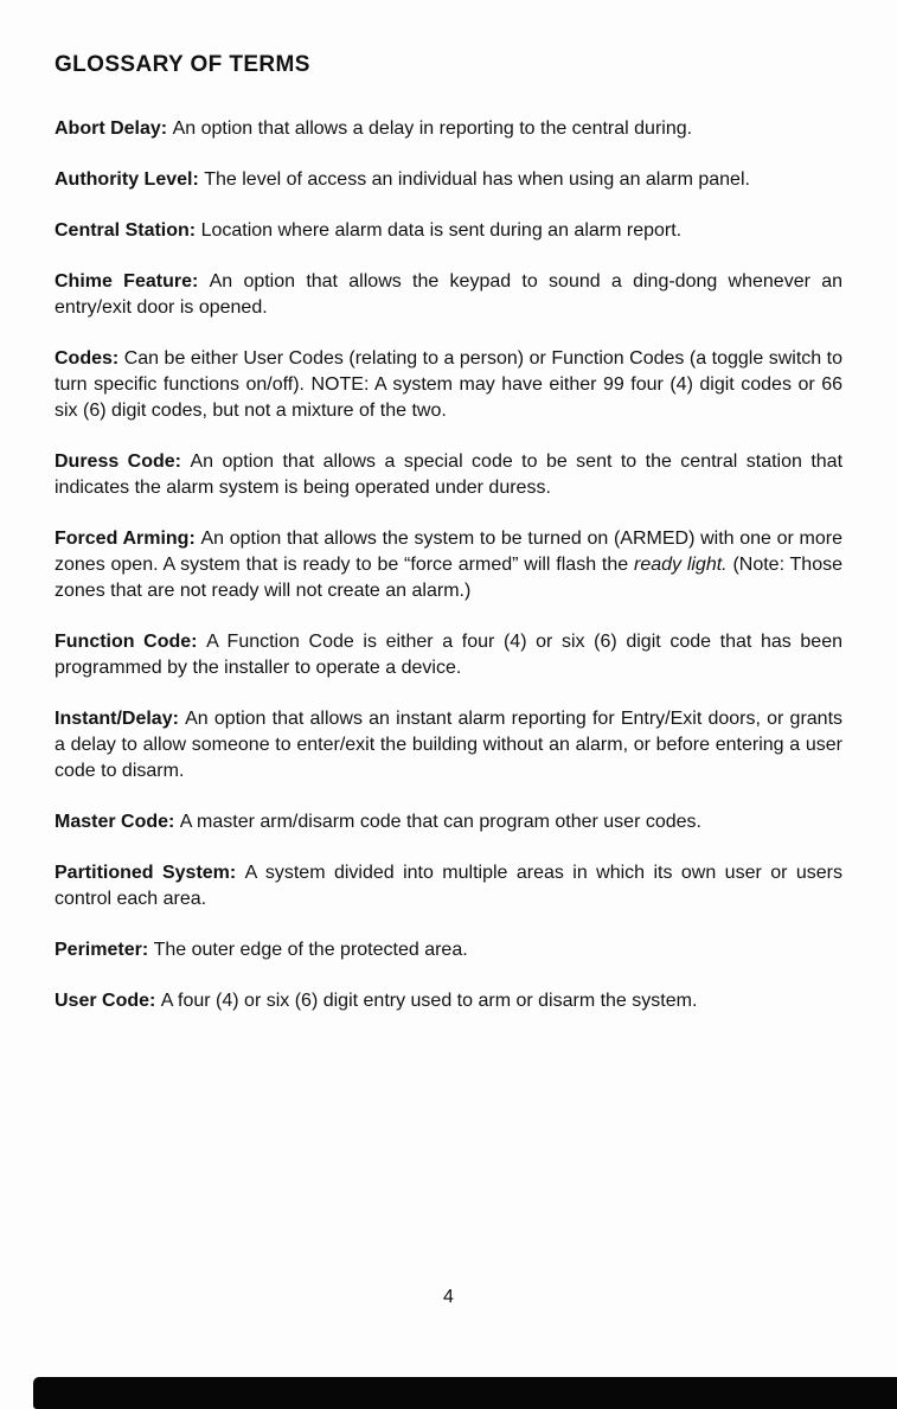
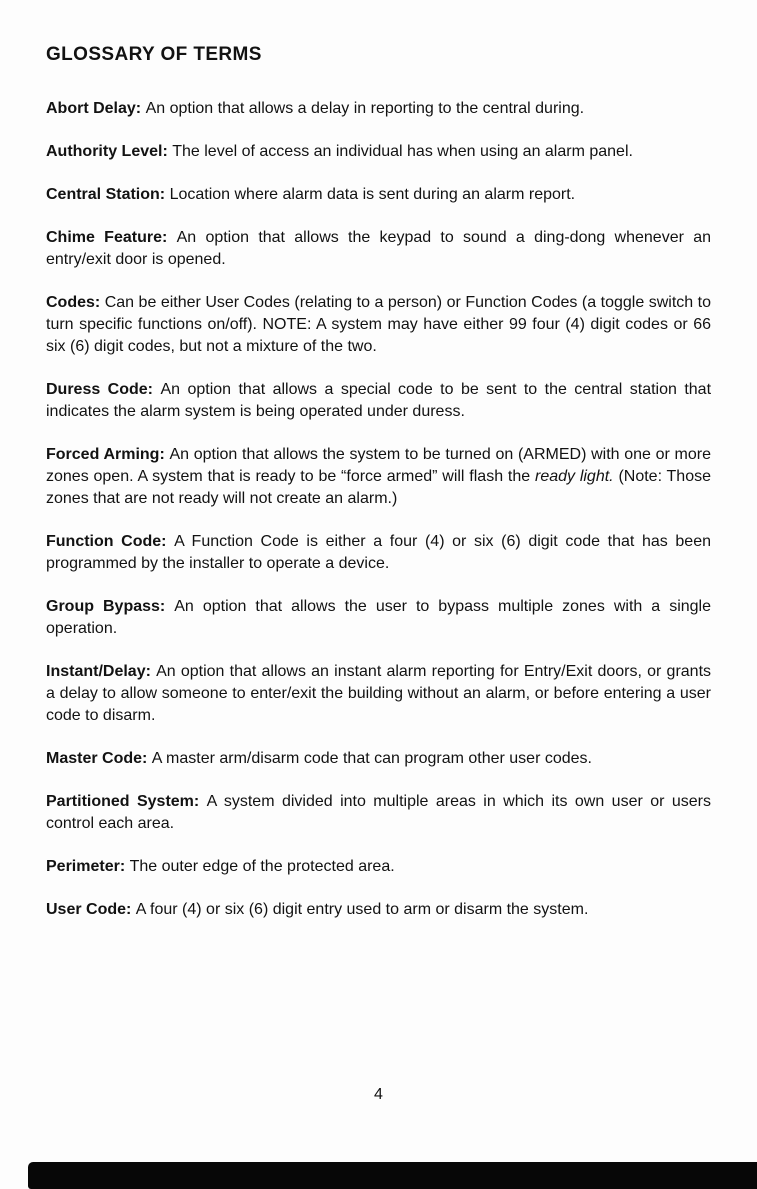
  GLOSSARY OF TERMS
  Abort Delay: An option that allows a delay in reporting to the central during.
  Authority Level: The level of access an individual has when using an alarm panel.
  Central Station: Location where alarm data is sent during an alarm report.
  Chime Feature: An option that allows the keypad to sound a ding-dong whenever an entry/exit door is opened.
  Codes: Can be either User Codes (relating to a person) or Function Codes (a toggle switch to turn specific functions on/off). NOTE: A system may have either 99 four (4) digit codes or 66 six (6) digit codes, but not a mixture of the two.
  Duress Code: An option that allows a special code to be sent to the central station that indicates the alarm system is being operated under duress.
  Forced Arming: An option that allows the system to be turned on (ARMED) with one or more zones open. A system that is ready to be “force armed” will flash the ready light. (Note: Those zones that are not ready will not create an alarm.)
  Function Code: A Function Code is either a four (4) or six (6) digit code that has been programmed by the installer to operate a device.
+ Group Bypass: An option that allows the user to bypass multiple zones with a single operation.
  Instant/Delay: An option that allows an instant alarm reporting for Entry/Exit doors, or grants a delay to allow someone to enter/exit the building without an alarm, or before entering a user code to disarm.
  Master Code: A master arm/disarm code that can program other user codes.
  Partitioned System: A system divided into multiple areas in which its own user or users control each area.
  Perimeter: The outer edge of the protected area.
  User Code: A four (4) or six (6) digit entry used to arm or disarm the system.
  4
